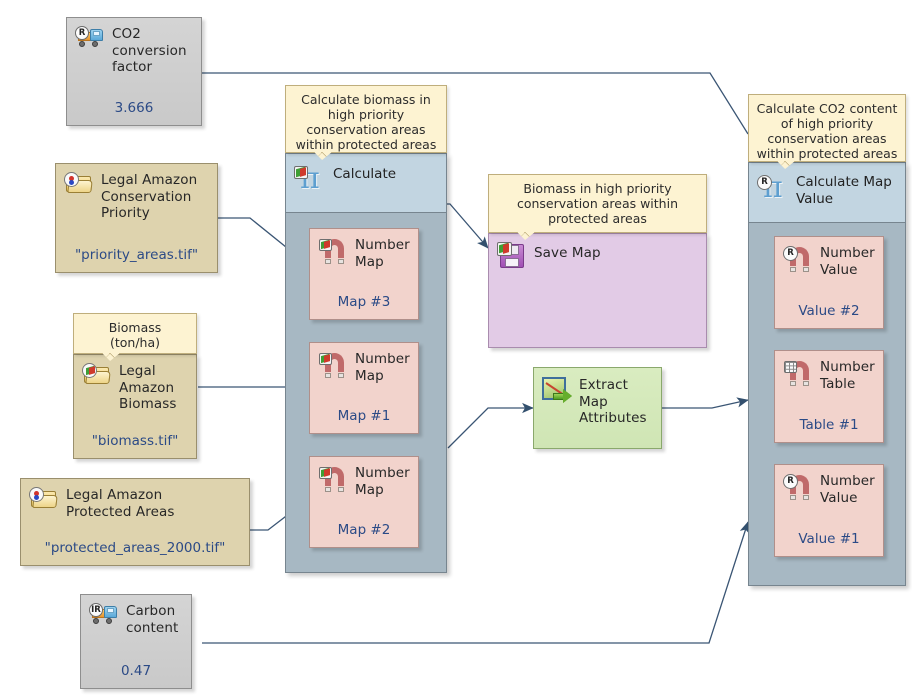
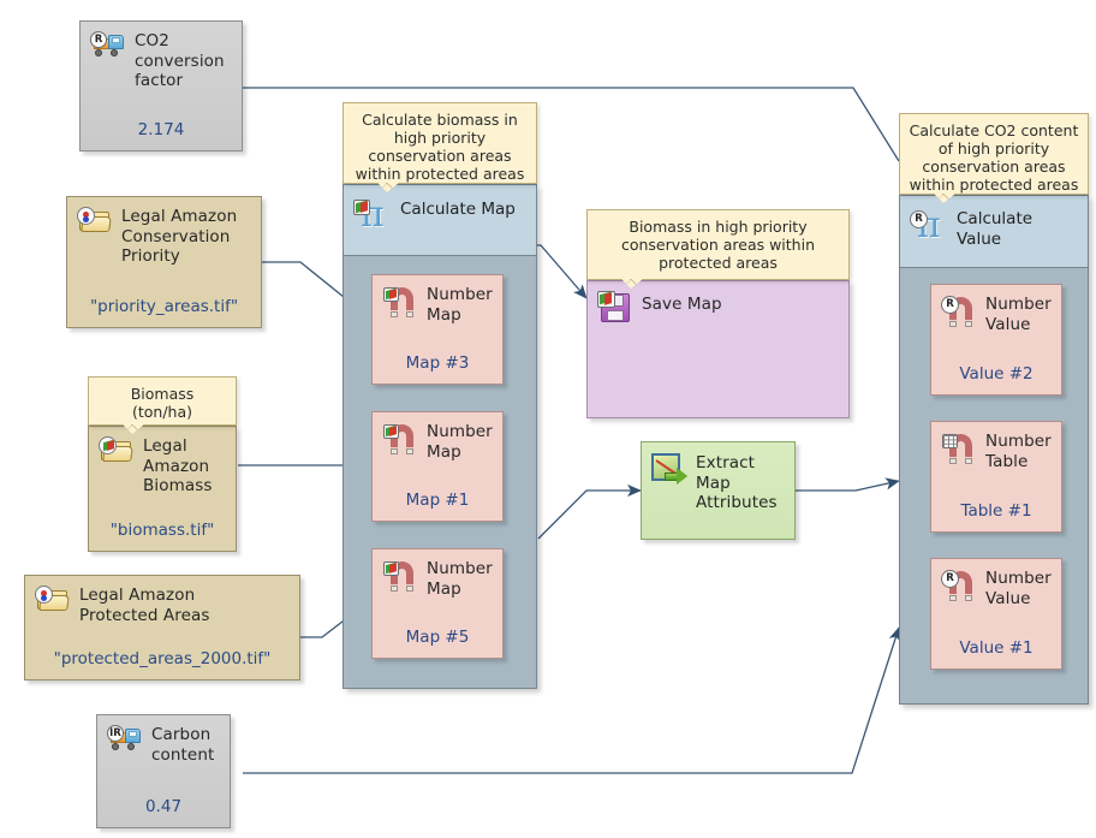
  R
  CO2
  conversion
  factor
- 3.666
+ 2.174
  Legal Amazon
  Conservation
  Priority
  "priority_areas.tif"
  Biomass
  (ton/ha)
  Legal
  Amazon
  Biomass
  "biomass.tif"
  Legal Amazon
  Protected Areas
  "protected_areas_2000.tif"
  IR
  Carbon
  content
  0.47
  Calculate biomass in
  high priority
  conservation areas
  within protected areas
  π
- Calculate
+ Calculate Map
  Number
  Map
  Map #3
  Number
  Map
  Map #1
  Number
  Map
- Map #2
+ Map #5
  Biomass in high priority
  conservation areas within
  protected areas
  Save Map
  Extract
  Map
  Attributes
  Calculate CO2 content
  of high priority
  conservation areas
  within protected areas
  π
  R
- Calculate Map
+ Calculate
  Value
  R
  Number
  Value
  Value #2
  Number
  Table
  Table #1
  R
  Number
  Value
  Value #1
